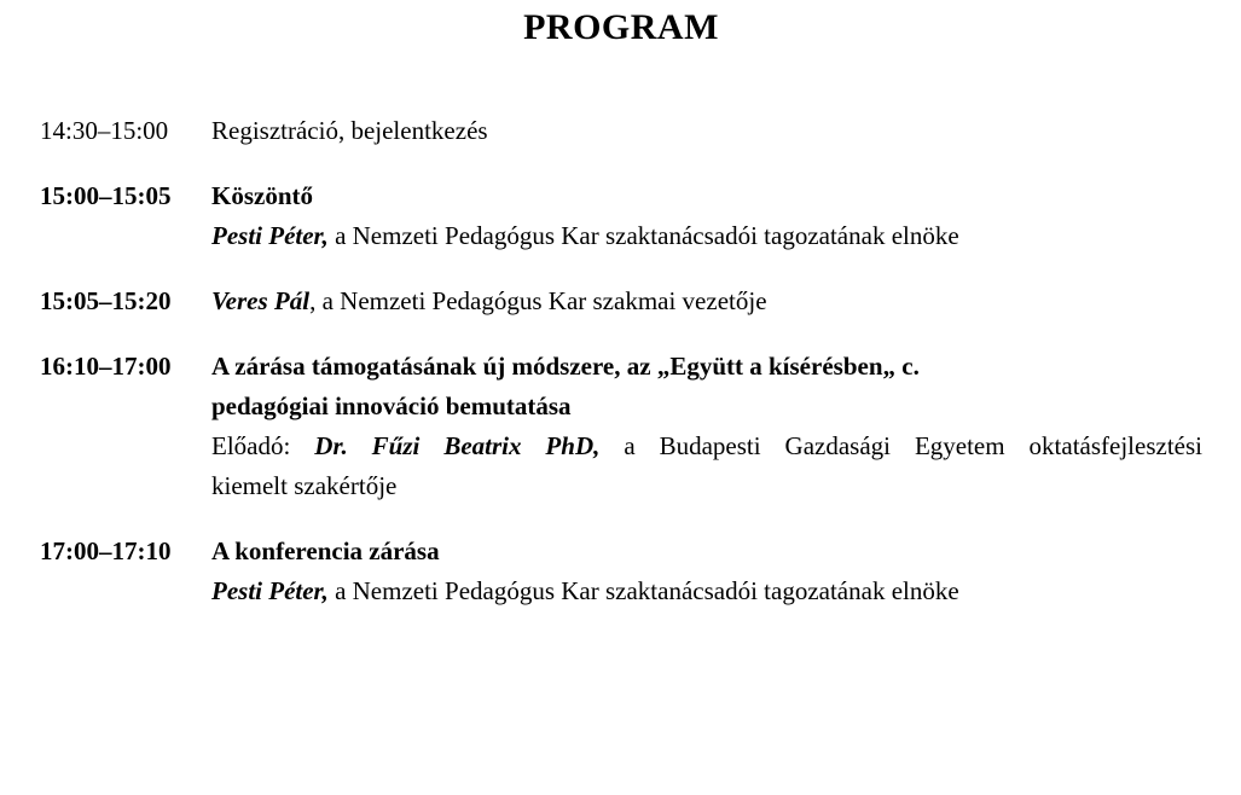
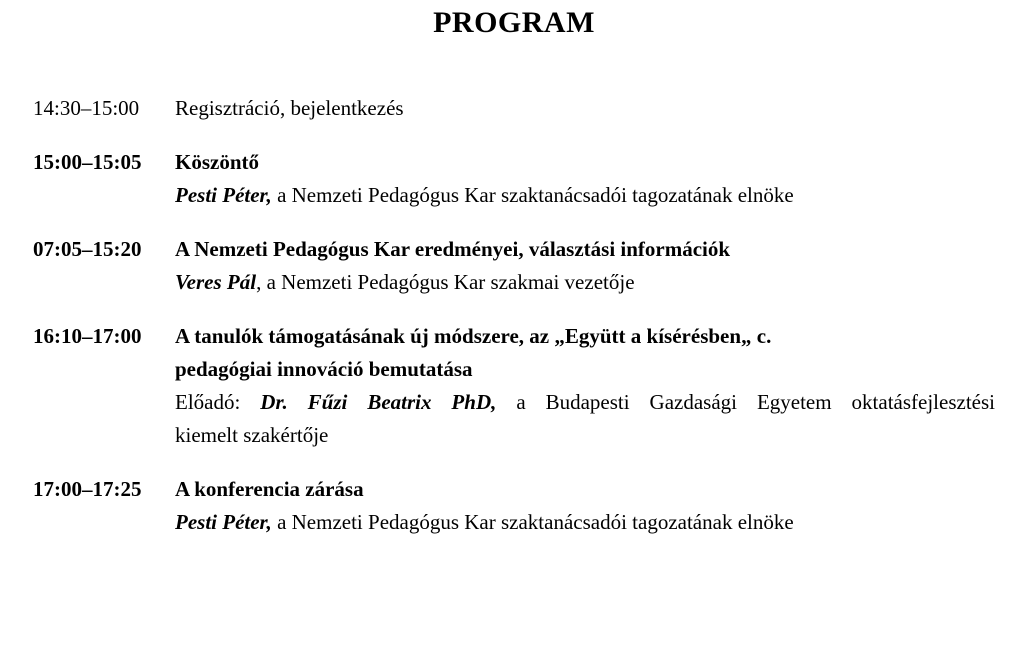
  PROGRAM
  14:30–15:00
  Regisztráció, bejelentkezés
  15:00–15:05
  Köszöntő
  Pesti Péter, a Nemzeti Pedagógus Kar szaktanácsadói tagozatának elnöke
- 15:05–15:20
+ 07:05–15:20
+ A Nemzeti Pedagógus Kar eredményei, választási információk
  Veres Pál, a Nemzeti Pedagógus Kar szakmai vezetője
  16:10–17:00
- A zárása támogatásának új módszere, az „Együtt a kísérésben„ c.
+ A tanulók támogatásának új módszere, az „Együtt a kísérésben„ c.
  pedagógiai innováció bemutatása
  Előadó: Dr. Fűzi Beatrix PhD, a Budapesti Gazdasági Egyetem oktatásfejlesztési
  kiemelt szakértője
- 17:00–17:10
+ 17:00–17:25
  A konferencia zárása
  Pesti Péter, a Nemzeti Pedagógus Kar szaktanácsadói tagozatának elnöke
